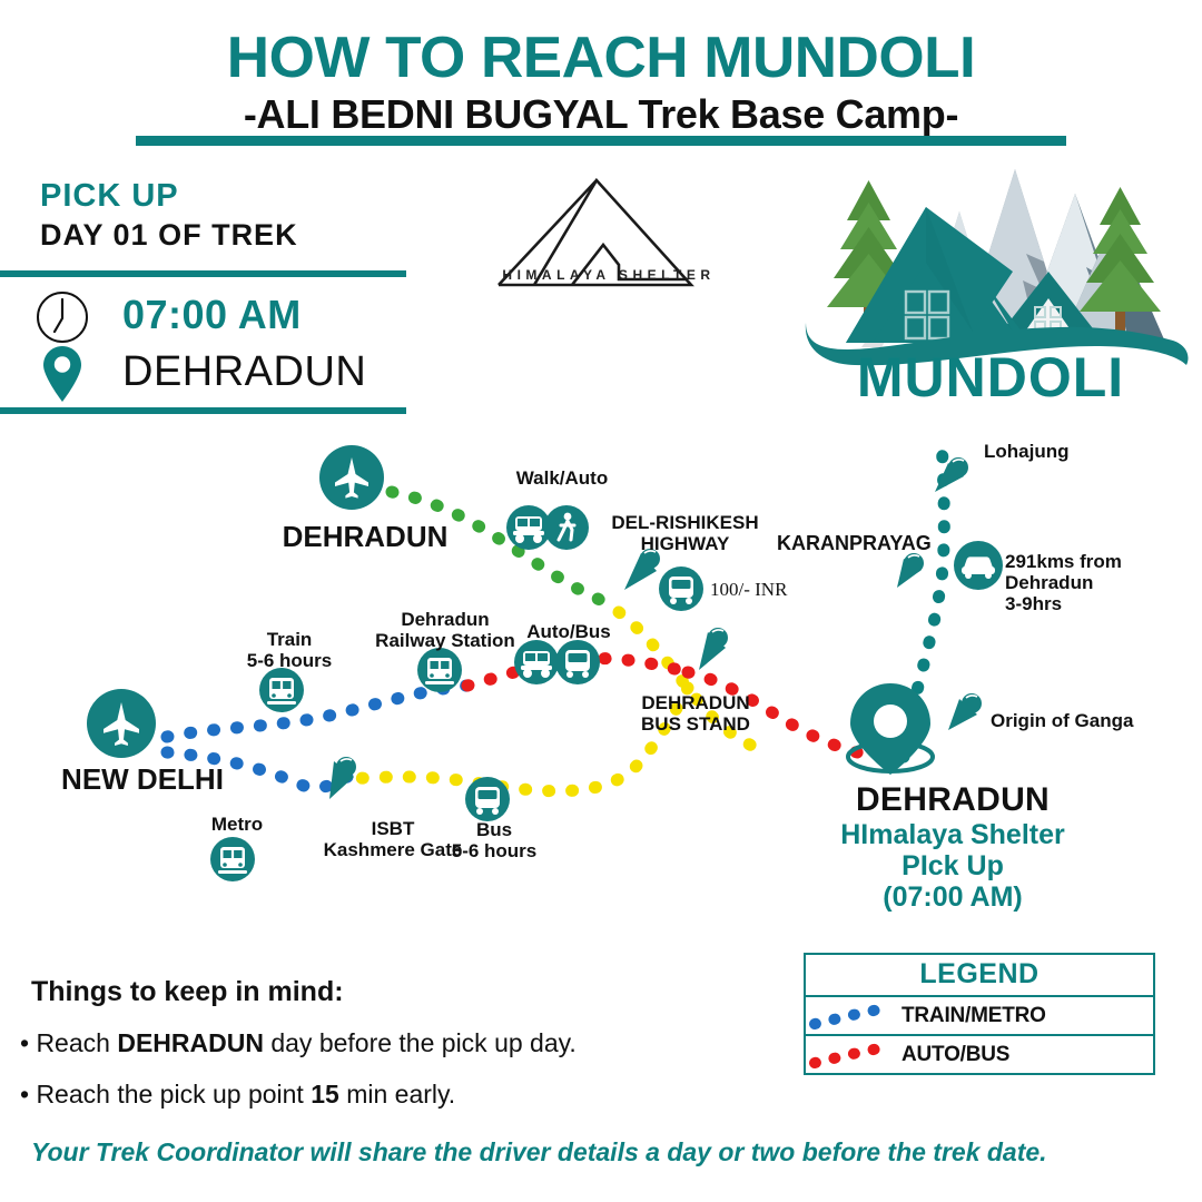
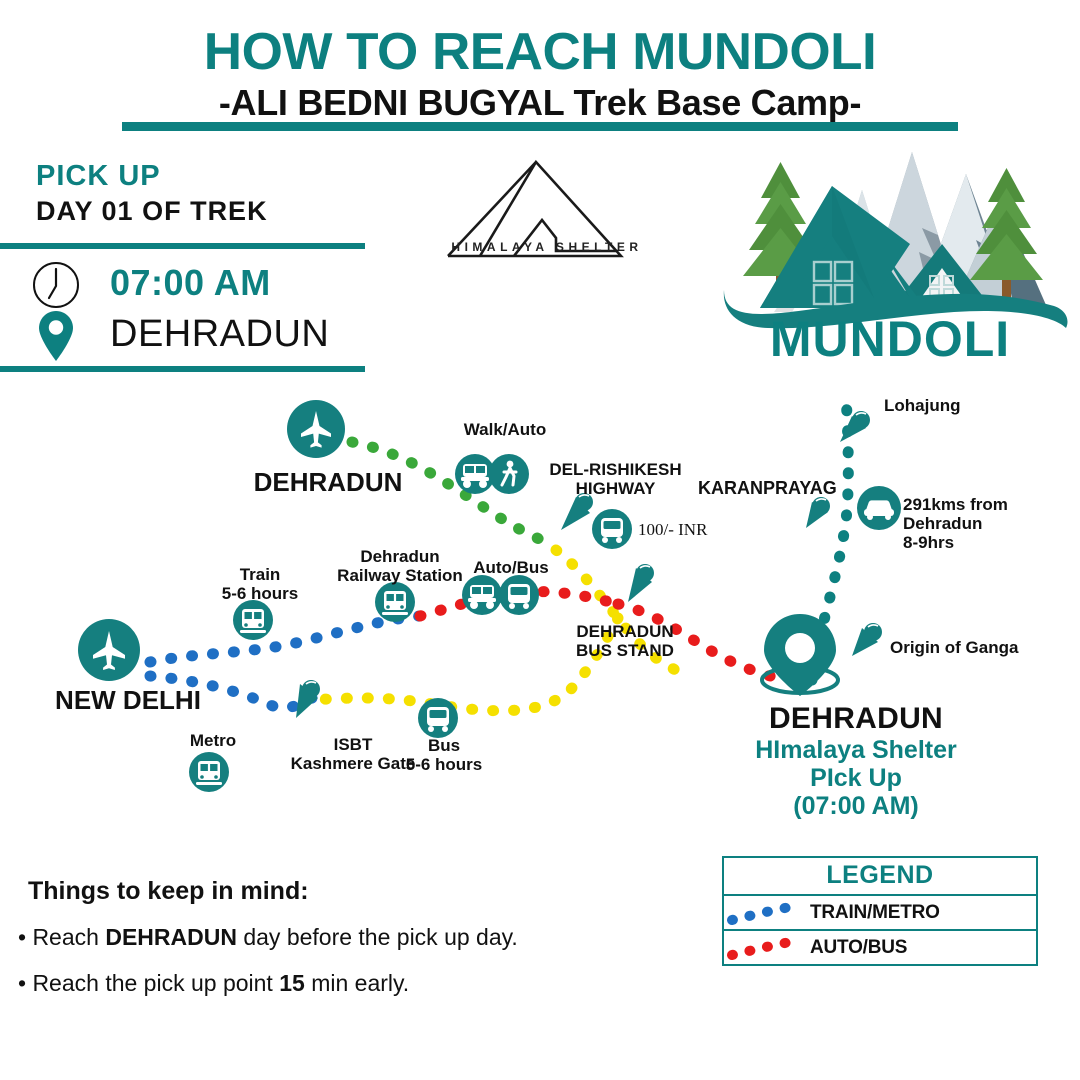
  HOW TO REACH MUNDOLI
  -ALI BEDNI BUGYAL Trek Base Camp-
  PICK UP
  DAY 01 OF TREK
  07:00 AM
  DEHRADUN
  HIMALAYA SHELTER
  MUNDOLI
  DEHRADUN
  NEW DELHI
  Walk/Auto
  DEL-RISHIKESH
  HIGHWAY
  100/- INR
  Train
  5-6 hours
  Dehradun
  Railway Station
  Auto/Bus
  DEHRADUN
  BUS STAND
  Metro
  ISBT
  Kashmere Gate
  Bus
  5-6 hours
  Lohajung
  KARANPRAYAG
  291kms from Dehradun
- 3-9hrs
+ 8-9hrs
  Origin of Ganga
  DEHRADUN
  HImalaya Shelter
  PIck Up
  (07:00 AM)
  Things to keep in mind:
  • Reach DEHRADUN day before the pick up day.
  • Reach the pick up point 15 min early.
- Your Trek Coordinator will share the driver details a day or two before the trek date.
  LEGEND
  TRAIN/METRO
  AUTO/BUS
